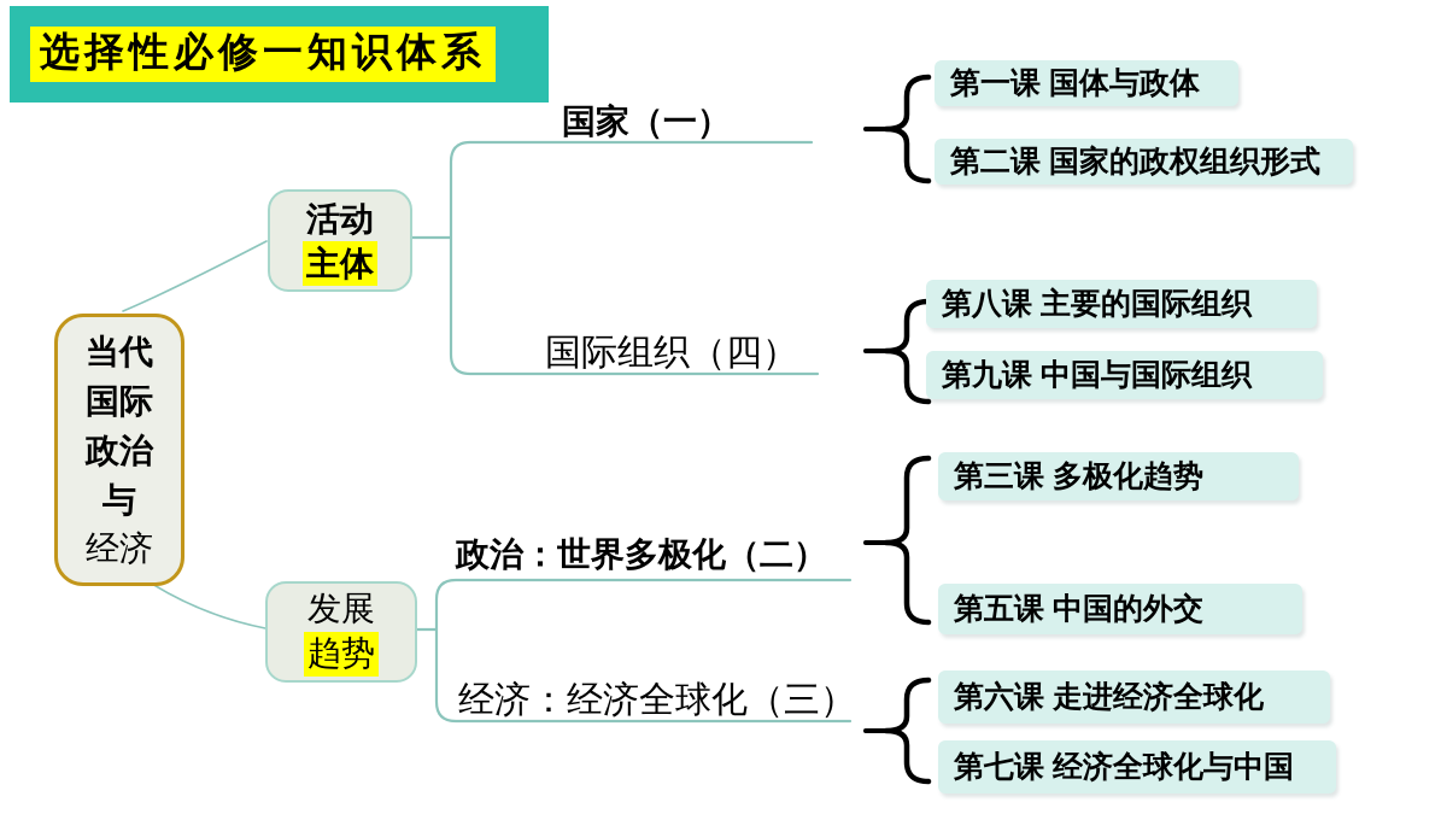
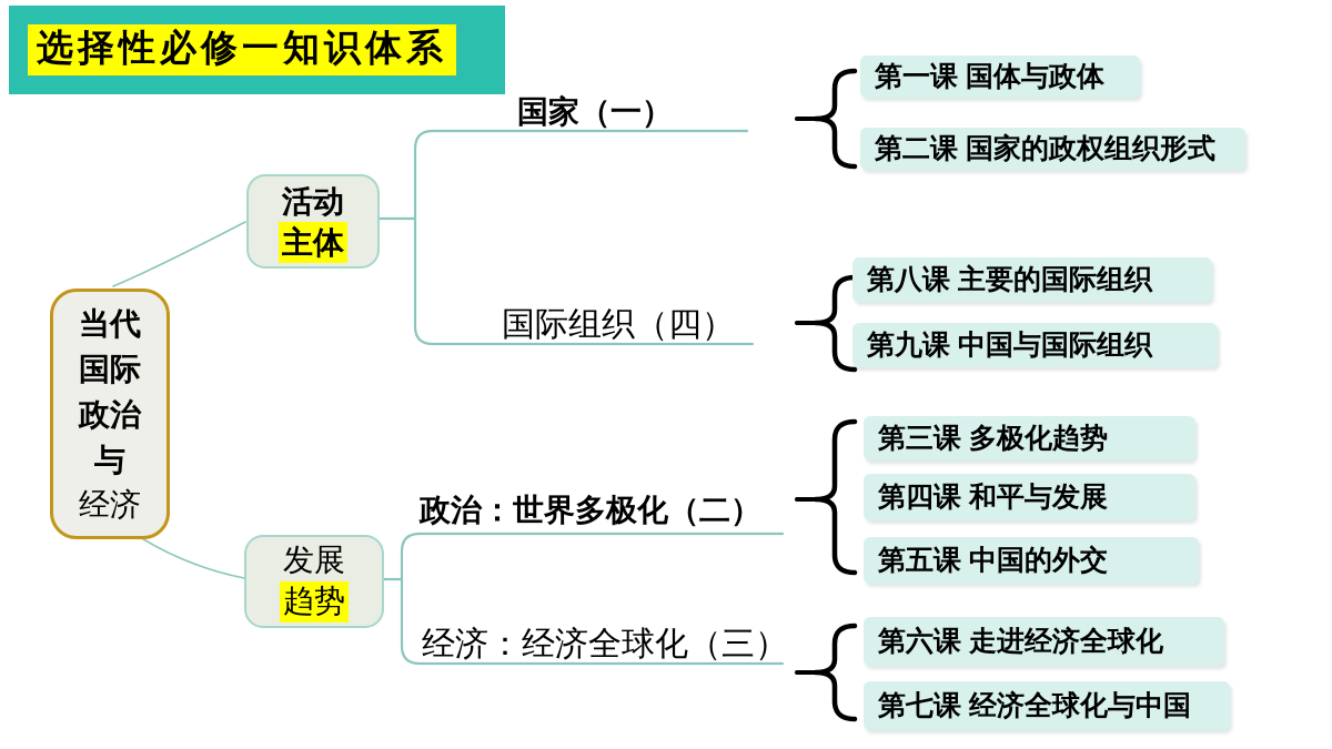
  选择性必修一知识体系
  当代
  国际
  政治
  与
  经济
  活动
  主体
  发展
  趋势
  国家（一）
  国际组织（四）
  政治：世界多极化（二）
  经济：经济全球化（三）
  第一课 国体与政体
  第二课 国家的政权组织形式
  第八课 主要的国际组织
  第九课 中国与国际组织
  第三课 多极化趋势
+ 第四课 和平与发展
  第五课 中国的外交
  第六课 走进经济全球化
  第七课 经济全球化与中国
